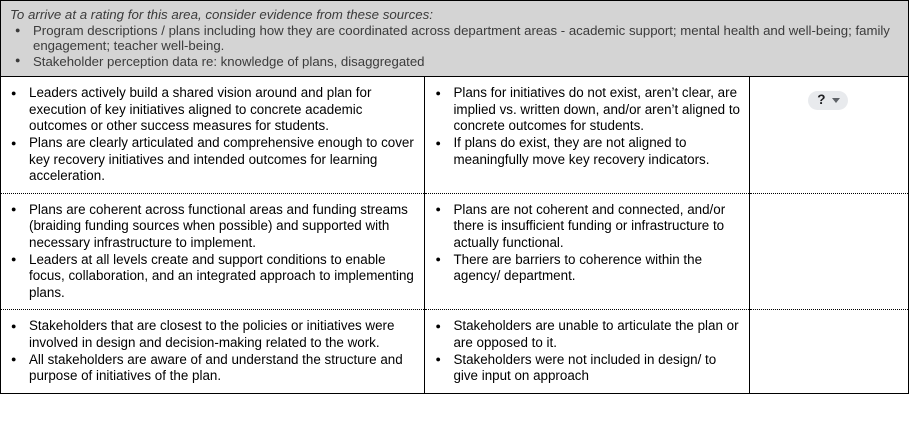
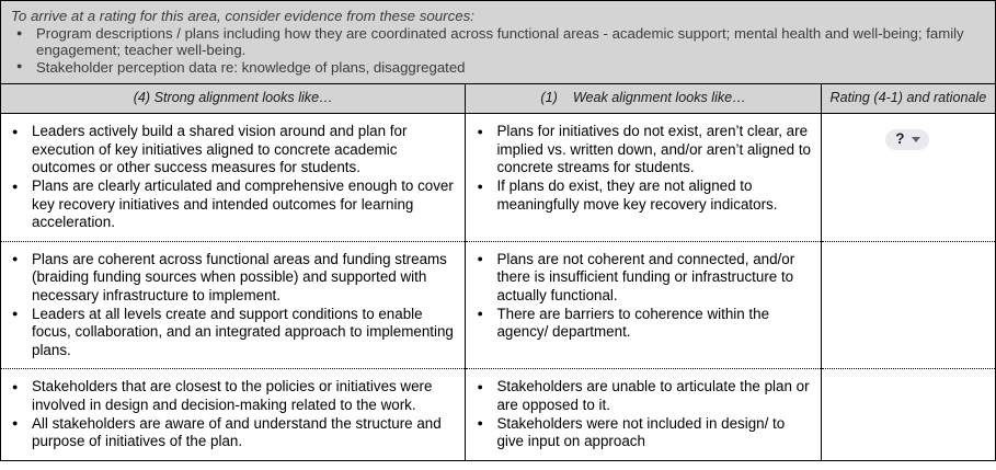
- To arrive at a rating for this area, consider evidence from these sources: Program descriptions / plans including how they are coordinated across department areas - academic support; mental health and well-being; family engagement; teacher well-being. Stakeholder perception data re: knowledge of plans, disaggregated
+ To arrive at a rating for this area, consider evidence from these sources: Program descriptions / plans including how they are coordinated across functional areas - academic support; mental health and well-being; family engagement; teacher well-being. Stakeholder perception data re: knowledge of plans, disaggregated
+ (4) Strong alignment looks like…	(1) Weak alignment looks like…	Rating (4-1) and rationale
- Leaders actively build a shared vision around and plan for execution of key initiatives aligned to concrete academic outcomes or other success measures for students. Plans are clearly articulated and comprehensive enough to cover key recovery initiatives and intended outcomes for learning acceleration.	Plans for initiatives do not exist, aren’t clear, are implied vs. written down, and/or aren’t aligned to concrete outcomes for students. If plans do exist, they are not aligned to meaningfully move key recovery indicators.	?
+ Leaders actively build a shared vision around and plan for execution of key initiatives aligned to concrete academic outcomes or other success measures for students. Plans are clearly articulated and comprehensive enough to cover key recovery initiatives and intended outcomes for learning acceleration.	Plans for initiatives do not exist, aren’t clear, are implied vs. written down, and/or aren’t aligned to concrete streams for students. If plans do exist, they are not aligned to meaningfully move key recovery indicators.	?
  Plans are coherent across functional areas and funding streams (braiding funding sources when possible) and supported with necessary infrastructure to implement. Leaders at all levels create and support conditions to enable focus, collaboration, and an integrated approach to implementing plans.	Plans are not coherent and connected, and/or there is insufficient funding or infrastructure to actually functional. There are barriers to coherence within the agency/ department.
  Stakeholders that are closest to the policies or initiatives were involved in design and decision-making related to the work. All stakeholders are aware of and understand the structure and purpose of initiatives of the plan.	Stakeholders are unable to articulate the plan or are opposed to it. Stakeholders were not included in design/ to give input on approach
